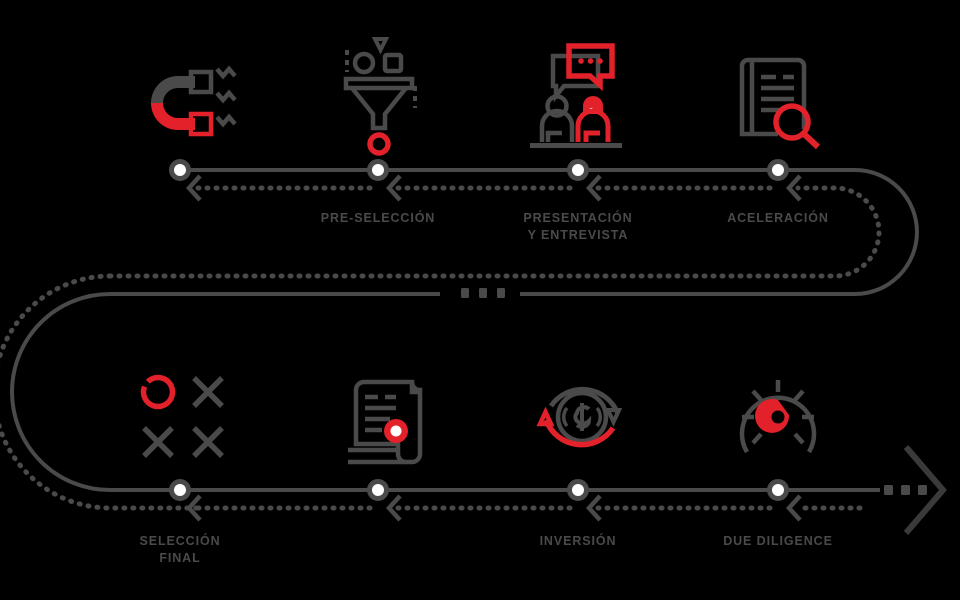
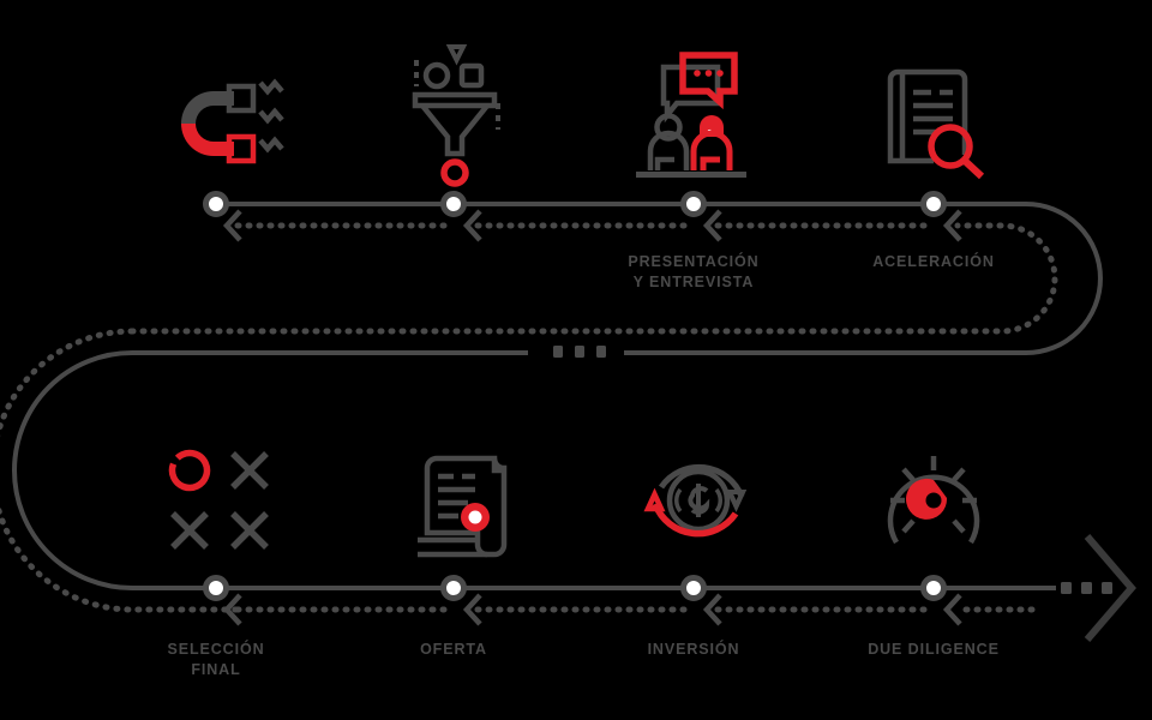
- PRE-SELECCIÓN
  PRESENTACIÓN
  Y ENTREVISTA
  ACELERACIÓN
  SELECCIÓN
  FINAL
+ OFERTA
  INVERSIÓN
  DUE DILIGENCE
